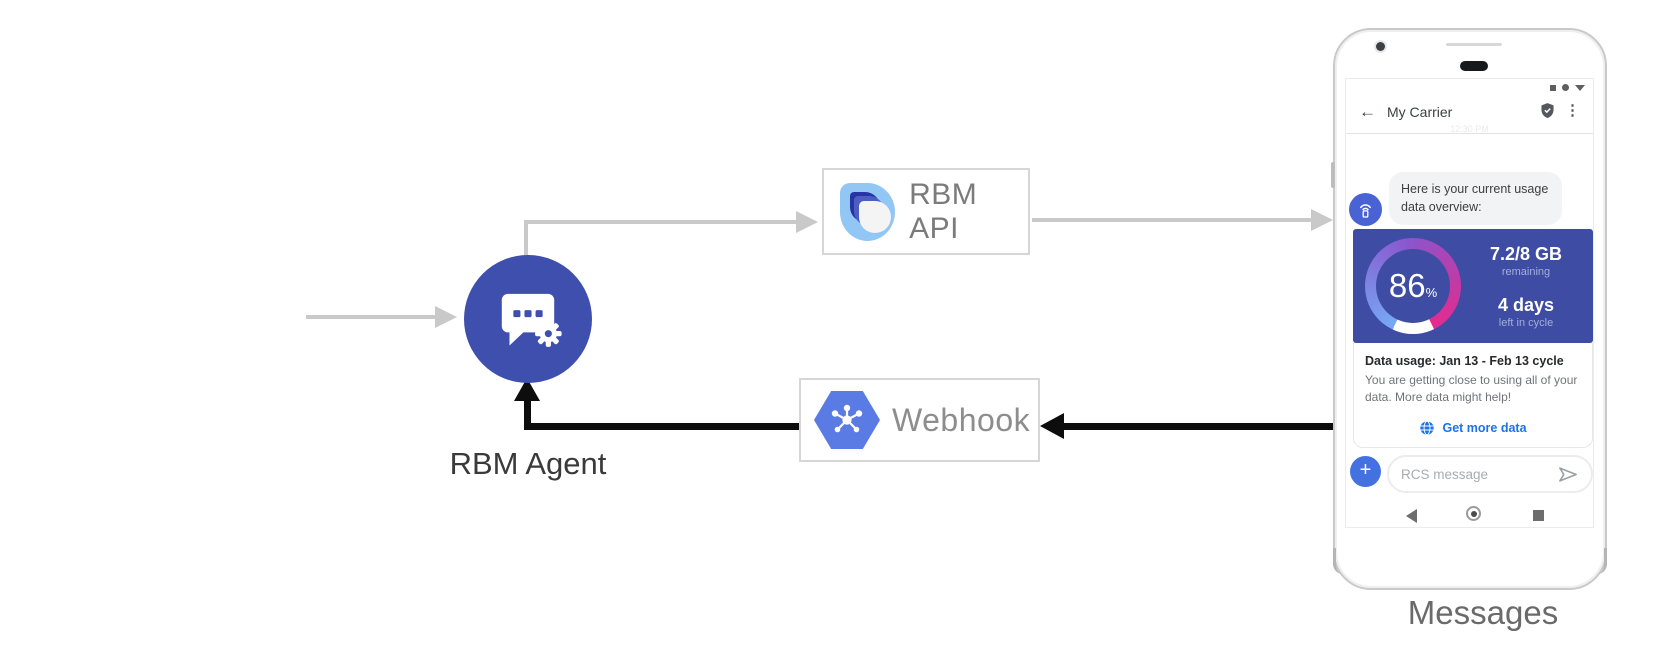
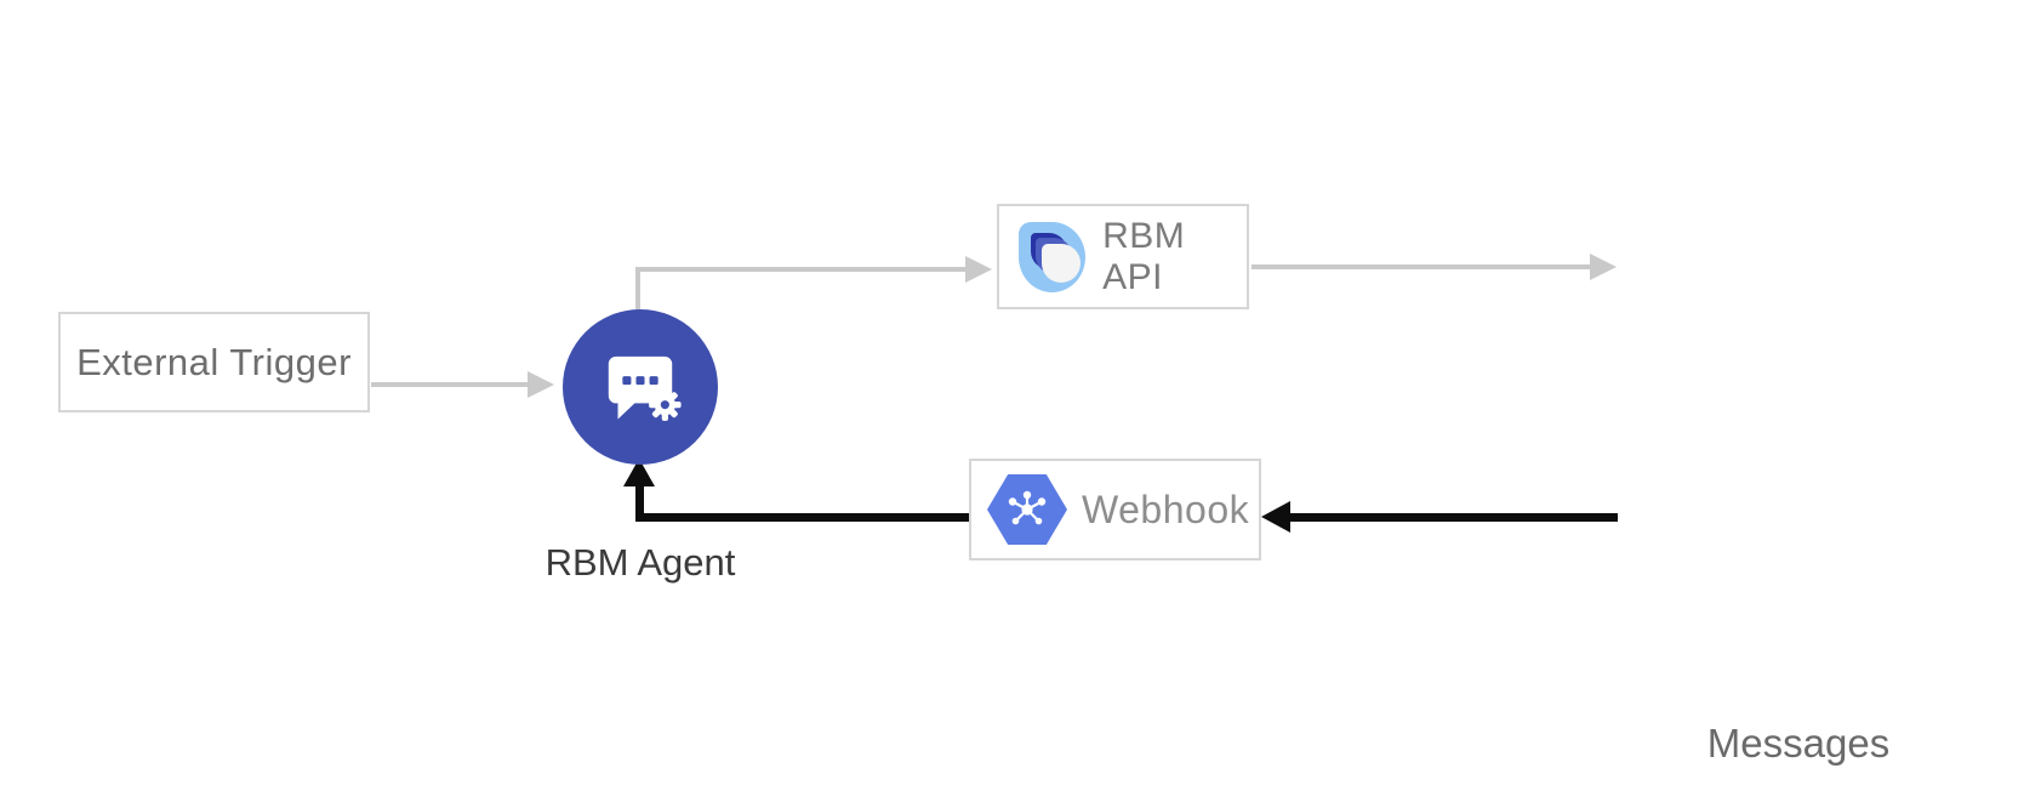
+ External Trigger
  RBM Agent
  RBM API
  Webhook
- ←
- My Carrier
- ⋮
- 12:30 PM
- Here is your current usage data overview:
- 86%
- 7.2/8 GB
- remaining
- 4 days
- left in cycle
- Data usage: Jan 13 - Feb 13 cycle
- You are getting close to using all of your data. More data might help!
- Get more data
- +
- RCS message
  Messages
